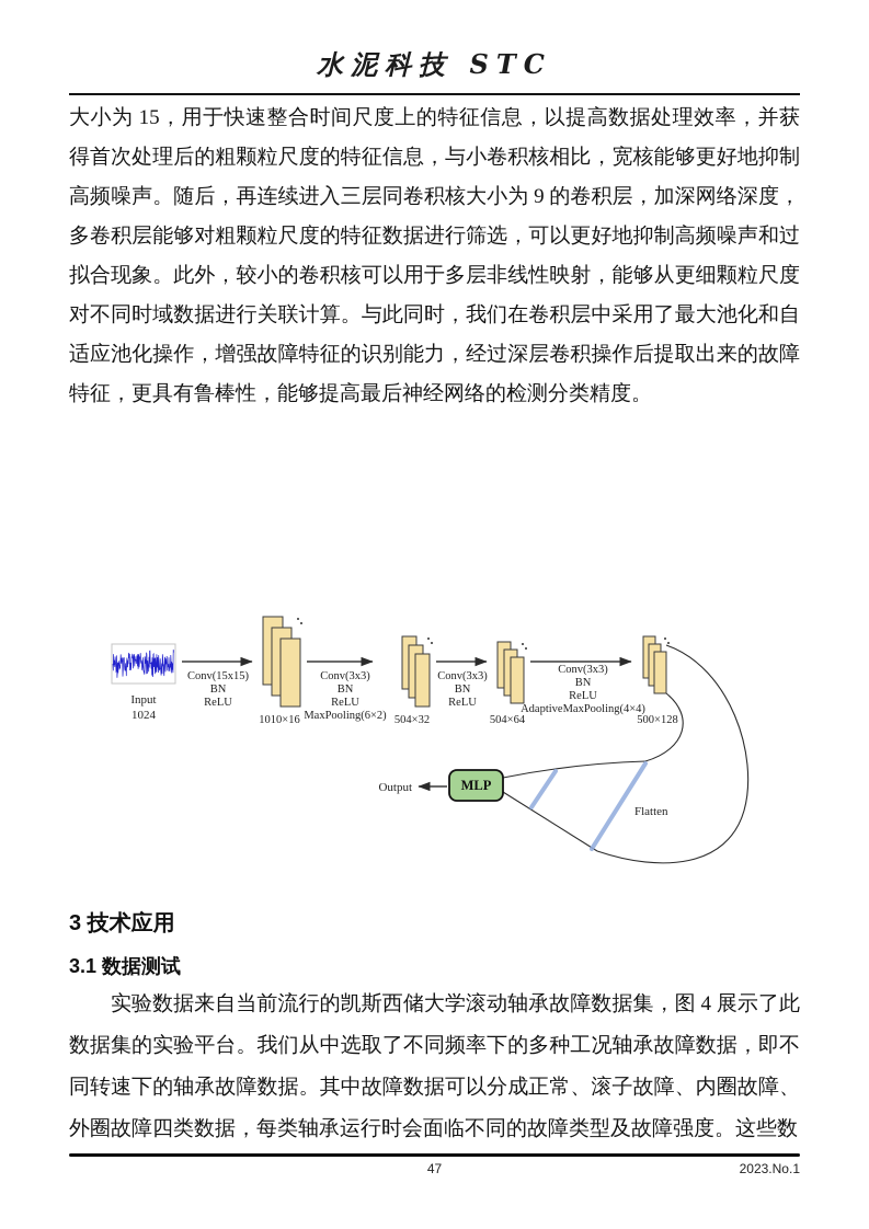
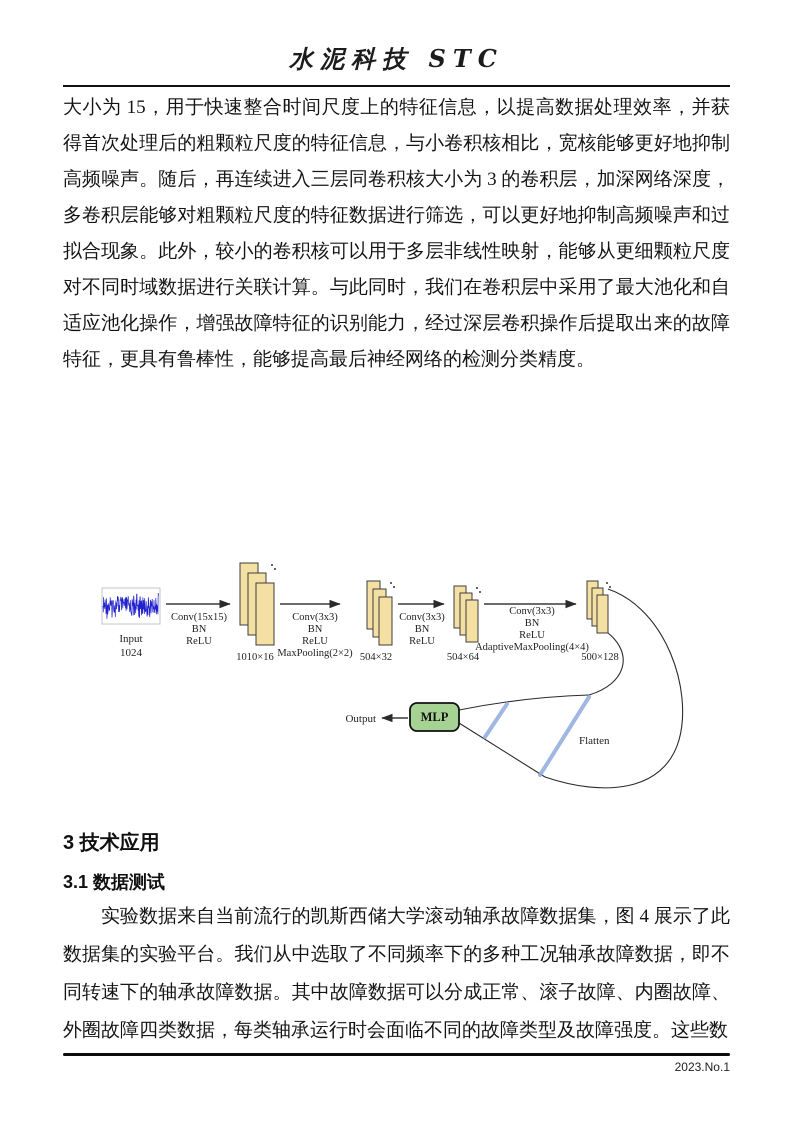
  水泥科技 STC
- 大小为 15，用于快速整合时间尺度上的特征信息，以提高数据处理效率，并获得首次处理后的粗颗粒尺度的特征信息，与小卷积核相比，宽核能够更好地抑制高频噪声。随后，再连续进入三层同卷积核大小为 9 的卷积层，加深网络深度，多卷积层能够对粗颗粒尺度的特征数据进行筛选，可以更好地抑制高频噪声和过拟合现象。此外，较小的卷积核可以用于多层非线性映射，能够从更细颗粒尺度对不同时域数据进行关联计算。与此同时，我们在卷积层中采用了最大池化和自适应池化操作，增强故障特征的识别能力，经过深层卷积操作后提取出来的故障特征，更具有鲁棒性，能够提高最后神经网络的检测分类精度。
+ 大小为 15，用于快速整合时间尺度上的特征信息，以提高数据处理效率，并获得首次处理后的粗颗粒尺度的特征信息，与小卷积核相比，宽核能够更好地抑制高频噪声。随后，再连续进入三层同卷积核大小为 3 的卷积层，加深网络深度，多卷积层能够对粗颗粒尺度的特征数据进行筛选，可以更好地抑制高频噪声和过拟合现象。此外，较小的卷积核可以用于多层非线性映射，能够从更细颗粒尺度对不同时域数据进行关联计算。与此同时，我们在卷积层中采用了最大池化和自适应池化操作，增强故障特征的识别能力，经过深层卷积操作后提取出来的故障特征，更具有鲁棒性，能够提高最后神经网络的检测分类精度。
  Input
  1024
  Conv(15x15)
  BN
  ReLU
  1010×16
  Conv(3x3)
  BN
  ReLU
- MaxPooling(6×2)
+ MaxPooling(2×2)
  504×32
  Conv(3x3)
  BN
  ReLU
  504×64
  Conv(3x3)
  BN
  ReLU
  AdaptiveMaxPooling(4×4)
  500×128
  Flatten
  MLP
  Output
  3 技术应用
  3.1 数据测试
  实验数据来自当前流行的凯斯西储大学滚动轴承故障数据集，图 4 展示了此数据集的实验平台。我们从中选取了不同频率下的多种工况轴承故障数据，即不同转速下的轴承故障数据。其中故障数据可以分成正常、滚子故障、内圈故障、外圈故障四类数据，每类轴承运行时会面临不同的故障类型及故障强度。这些数
- 47
  2023.No.1
